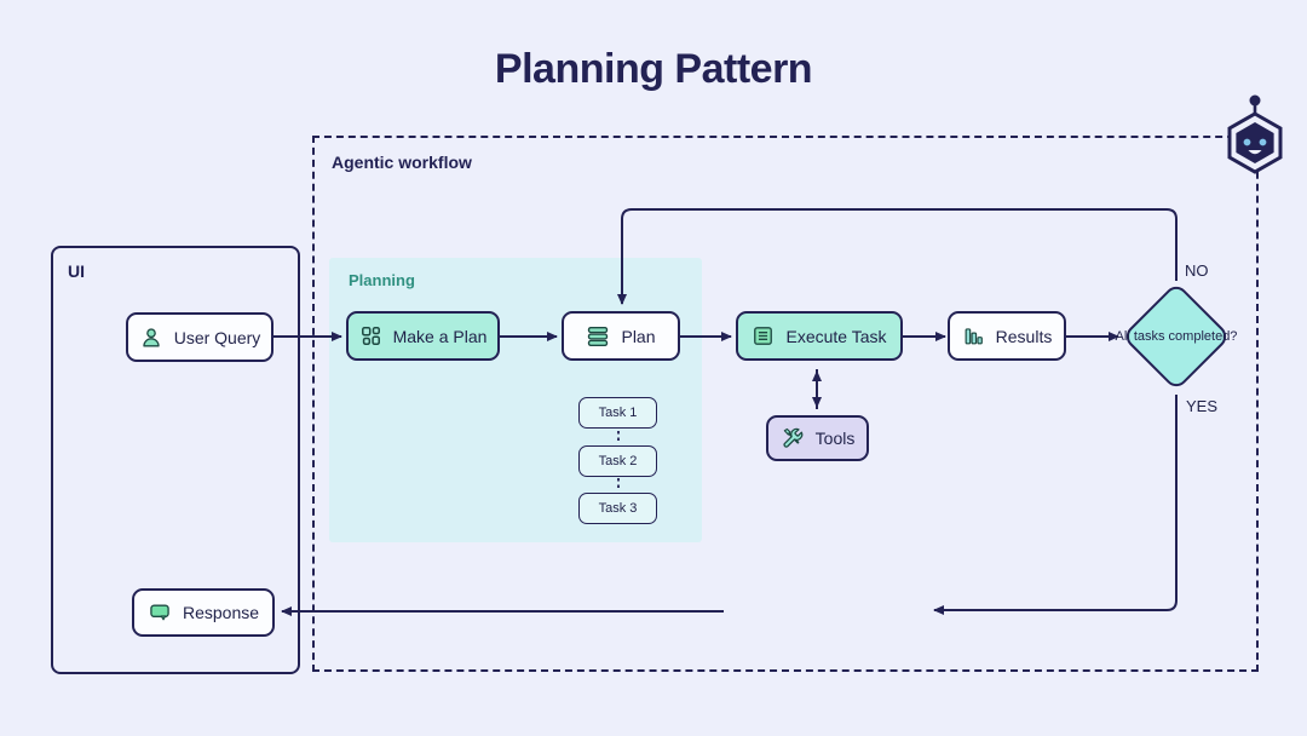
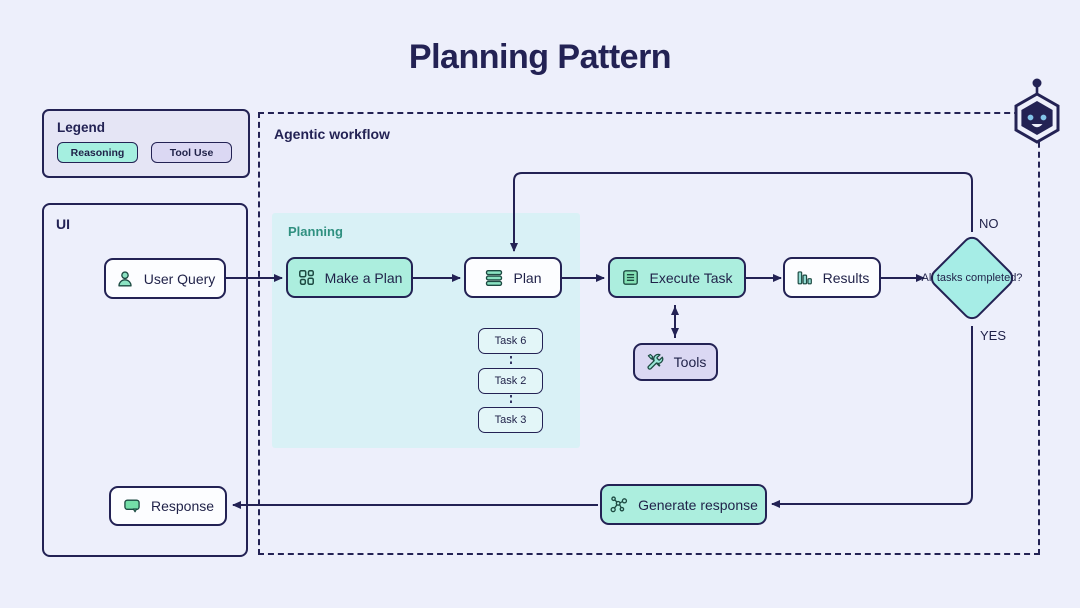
  Planning Pattern
+ Legend
+ Reasoning
+ Tool Use
  UI
  Agentic workflow
  Planning
  User Query
  Response
  Make a Plan
  Plan
  Execute Task
  Results
  Tools
+ Generate response
- Task 1
+ Task 6
  Task 2
  Task 3
  All tasks completed?
  NO
  YES
